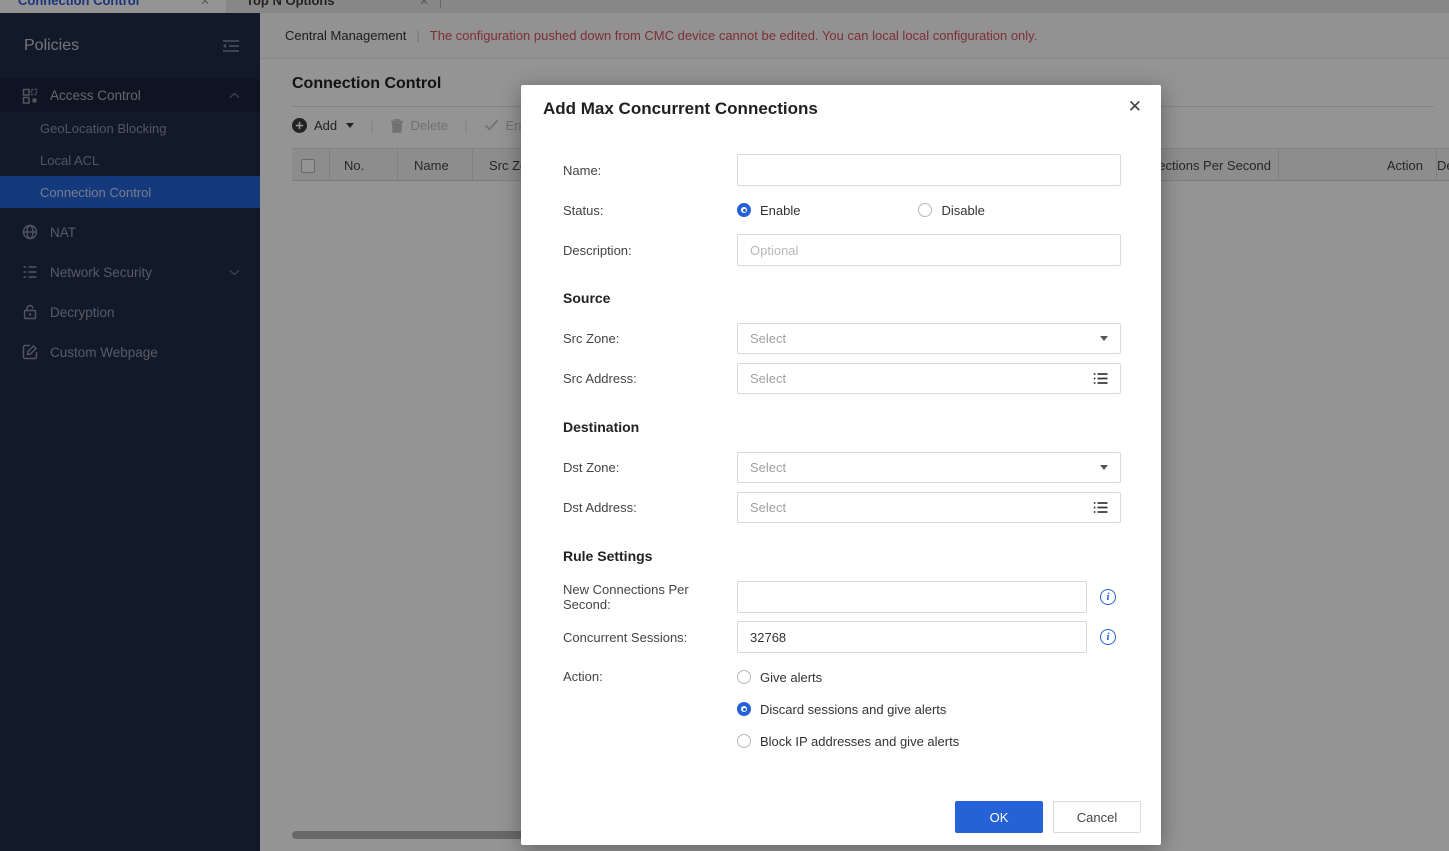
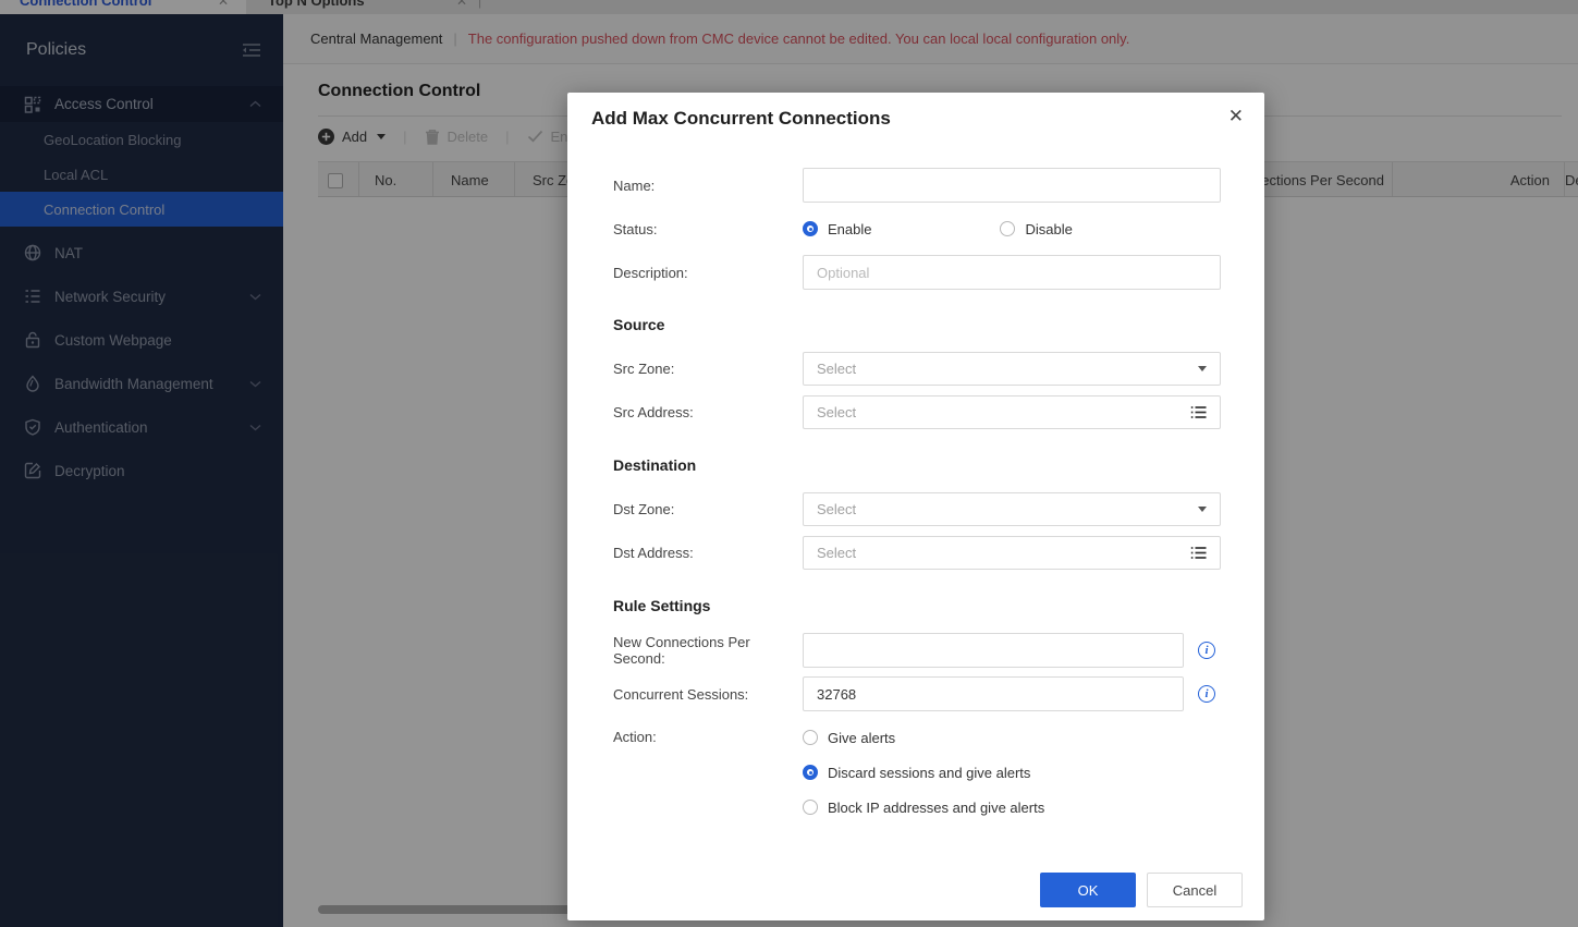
  Connection Control
  ✕
  Top N Options
  ✕
  |
  Policies
  Access Control
  GeoLocation Blocking
  Local ACL
  Connection Control
  NAT
  Network Security
- Decryption
+ Custom Webpage
+ Bandwidth Management
+ Authentication
- Custom Webpage
+ Decryption
  Central Management
  The configuration pushed down from CMC device cannot be edited. You can local local configuration only.
  Connection Control
  Add
  Delete
  No.
  Name
  Action
  Add Max Concurrent Connections
  ✕
  Name:
  Status:
  Enable
  Disable
  Description:
  Optional
  Source
  Src Zone:
  Select
  Src Address:
  Select
  Destination
  Dst Zone:
  Select
  Dst Address:
  Select
  Rule Settings
  New Connections Per Second:
  i
  Concurrent Sessions:
  32768
  i
  Action:
  Give alerts
  Discard sessions and give alerts
  Block IP addresses and give alerts
  OK
  Cancel
